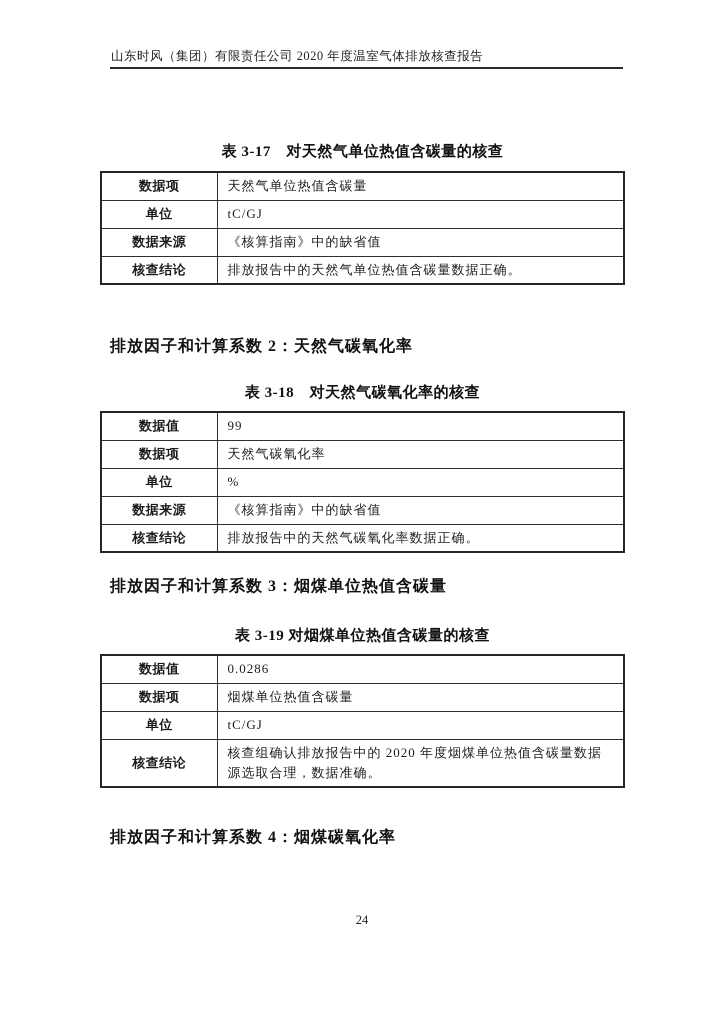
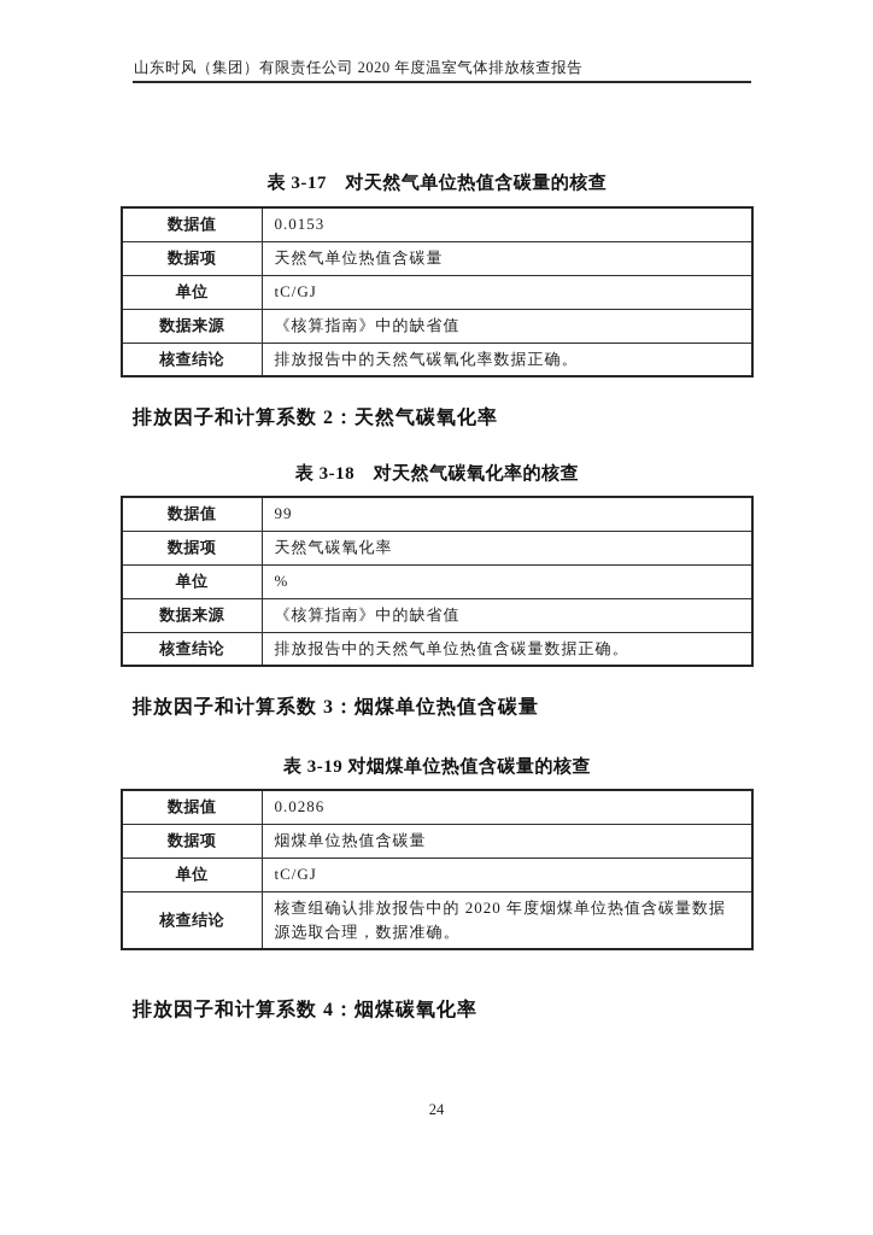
  山东时风（集团）有限责任公司 2020 年度温室气体排放核查报告
  表 3-17 对天然气单位热值含碳量的核查
+ 数据值	0.0153
  数据项	天然气单位热值含碳量
  单位	tC/GJ
  数据来源	《核算指南》中的缺省值
- 核查结论	排放报告中的天然气单位热值含碳量数据正确。
+ 核查结论	排放报告中的天然气碳氧化率数据正确。
  排放因子和计算系数 2：天然气碳氧化率
  表 3-18 对天然气碳氧化率的核查
  数据值	99
  数据项	天然气碳氧化率
  单位	%
  数据来源	《核算指南》中的缺省值
- 核查结论	排放报告中的天然气碳氧化率数据正确。
+ 核查结论	排放报告中的天然气单位热值含碳量数据正确。
  排放因子和计算系数 3：烟煤单位热值含碳量
  表 3-19 对烟煤单位热值含碳量的核查
  数据值	0.0286
  数据项	烟煤单位热值含碳量
  单位	tC/GJ
  核查结论	核查组确认排放报告中的 2020 年度烟煤单位热值含碳量数据源选取合理，数据准确。
  排放因子和计算系数 4：烟煤碳氧化率
  24
